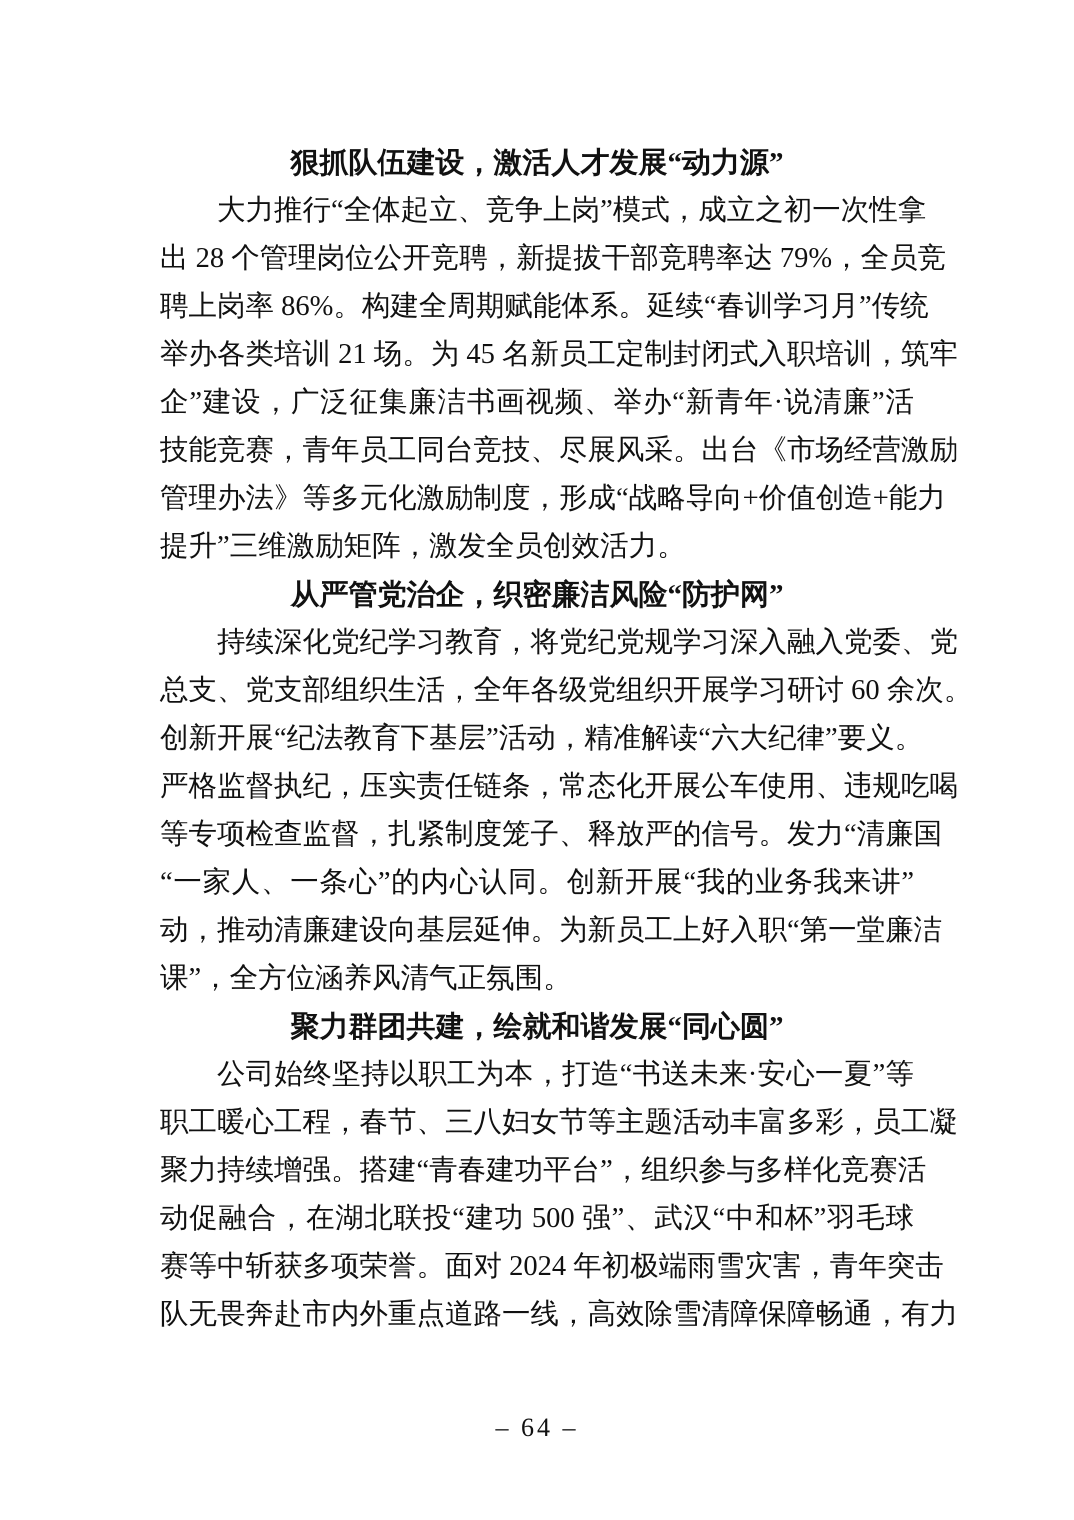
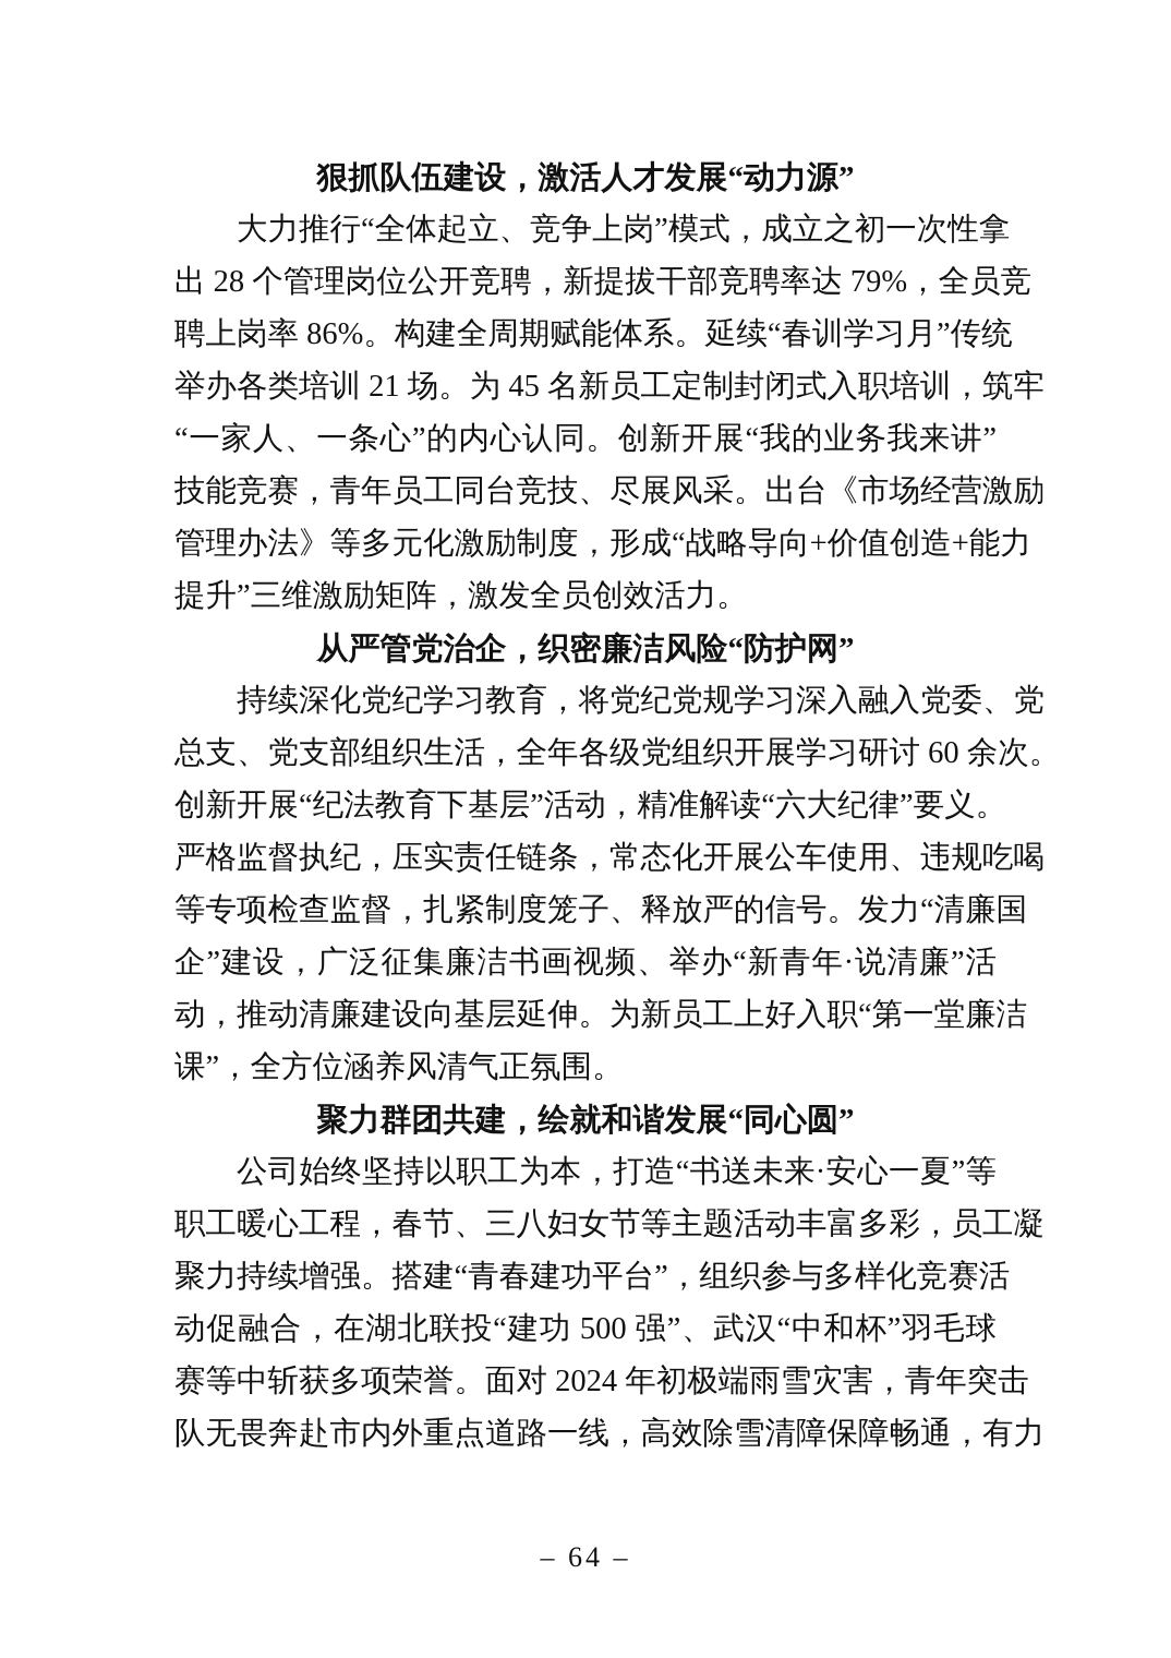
  狠抓队伍建设，激活人才发展“动力源”
  大力推行“全体起立、竞争上岗”模式，成立之初一次性拿
  出 28 个管理岗位公开竞聘，新提拔干部竞聘率达 79%，全员竞
  聘上岗率 86%。构建全周期赋能体系。延续“春训学习月”传统
  举办各类培训 21 场。为 45 名新员工定制封闭式入职培训，筑牢
- 企”建设，广泛征集廉洁书画视频、举办“新青年·说清廉”活
+ “一家人、一条心”的内心认同。创新开展“我的业务我来讲”
  技能竞赛，青年员工同台竞技、尽展风采。出台《市场经营激励
  管理办法》等多元化激励制度，形成“战略导向+价值创造+能力
  提升”三维激励矩阵，激发全员创效活力。
  从严管党治企，织密廉洁风险“防护网”
  持续深化党纪学习教育，将党纪党规学习深入融入党委、党
  总支、党支部组织生活，全年各级党组织开展学习研讨 60 余次。
  创新开展“纪法教育下基层”活动，精准解读“六大纪律”要义。
  严格监督执纪，压实责任链条，常态化开展公车使用、违规吃喝
  等专项检查监督，扎紧制度笼子、释放严的信号。发力“清廉国
- “一家人、一条心”的内心认同。创新开展“我的业务我来讲”
+ 企”建设，广泛征集廉洁书画视频、举办“新青年·说清廉”活
  动，推动清廉建设向基层延伸。为新员工上好入职“第一堂廉洁
  课”，全方位涵养风清气正氛围。
  聚力群团共建，绘就和谐发展“同心圆”
  公司始终坚持以职工为本，打造“书送未来·安心一夏”等
  职工暖心工程，春节、三八妇女节等主题活动丰富多彩，员工凝
  聚力持续增强。搭建“青春建功平台”，组织参与多样化竞赛活
  动促融合，在湖北联投“建功 500 强”、武汉“中和杯”羽毛球
  赛等中斩获多项荣誉。面对 2024 年初极端雨雪灾害，青年突击
  队无畏奔赴市内外重点道路一线，高效除雪清障保障畅通，有力
  – 64 –
